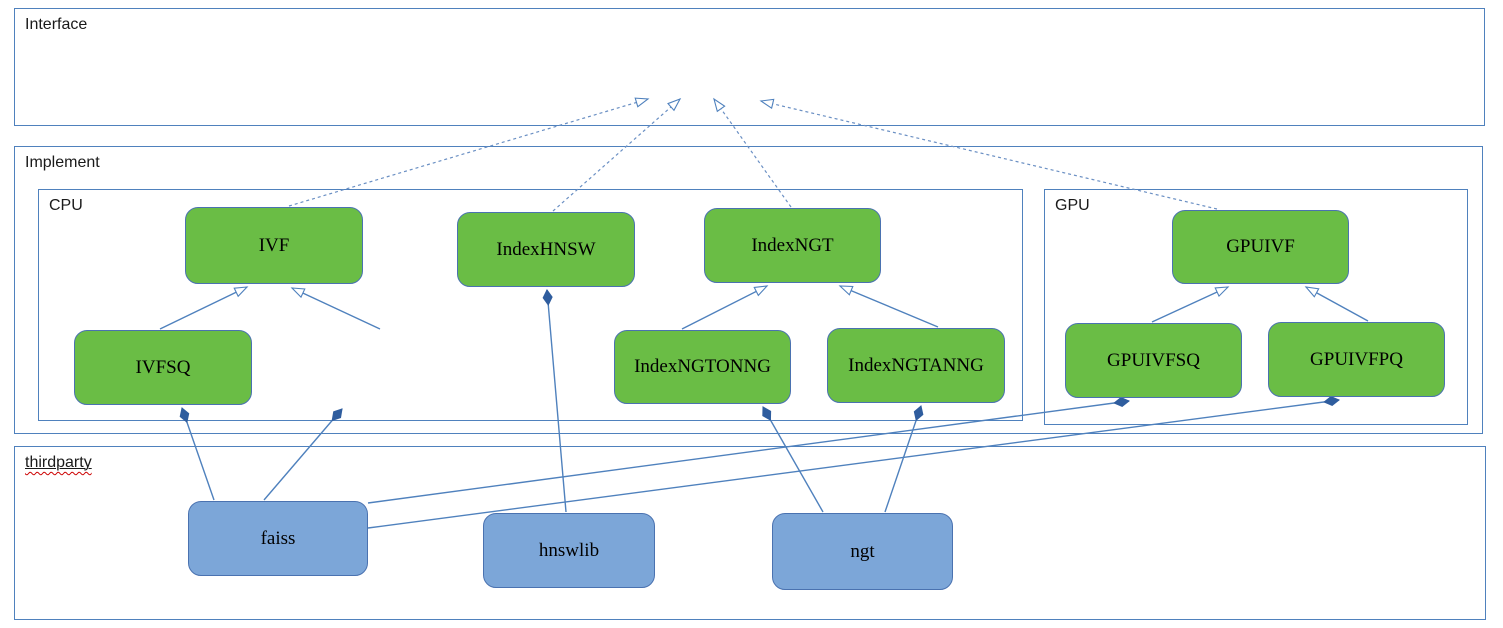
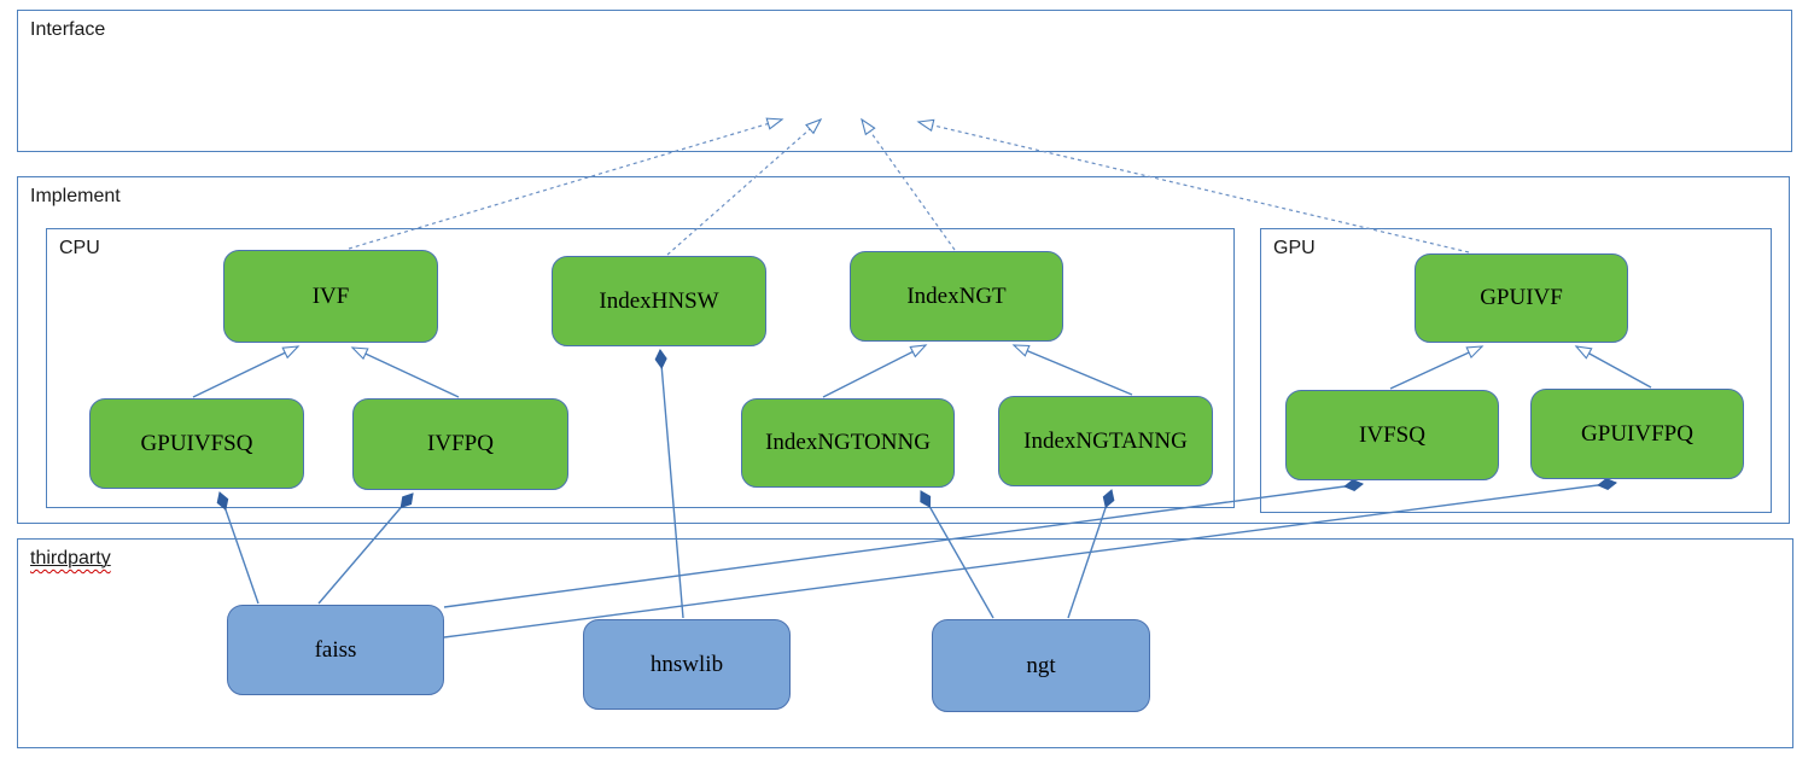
  Interface
  Implement
  CPU
  GPU
  thirdparty
  IVF
  IndexHNSW
  IndexNGT
- IVFSQ
+ GPUIVFSQ
+ IVFPQ
  IndexNGTONNG
  IndexNGTANNG
  GPUIVF
- GPUIVFSQ
+ IVFSQ
  GPUIVFPQ
  faiss
  hnswlib
  ngt
